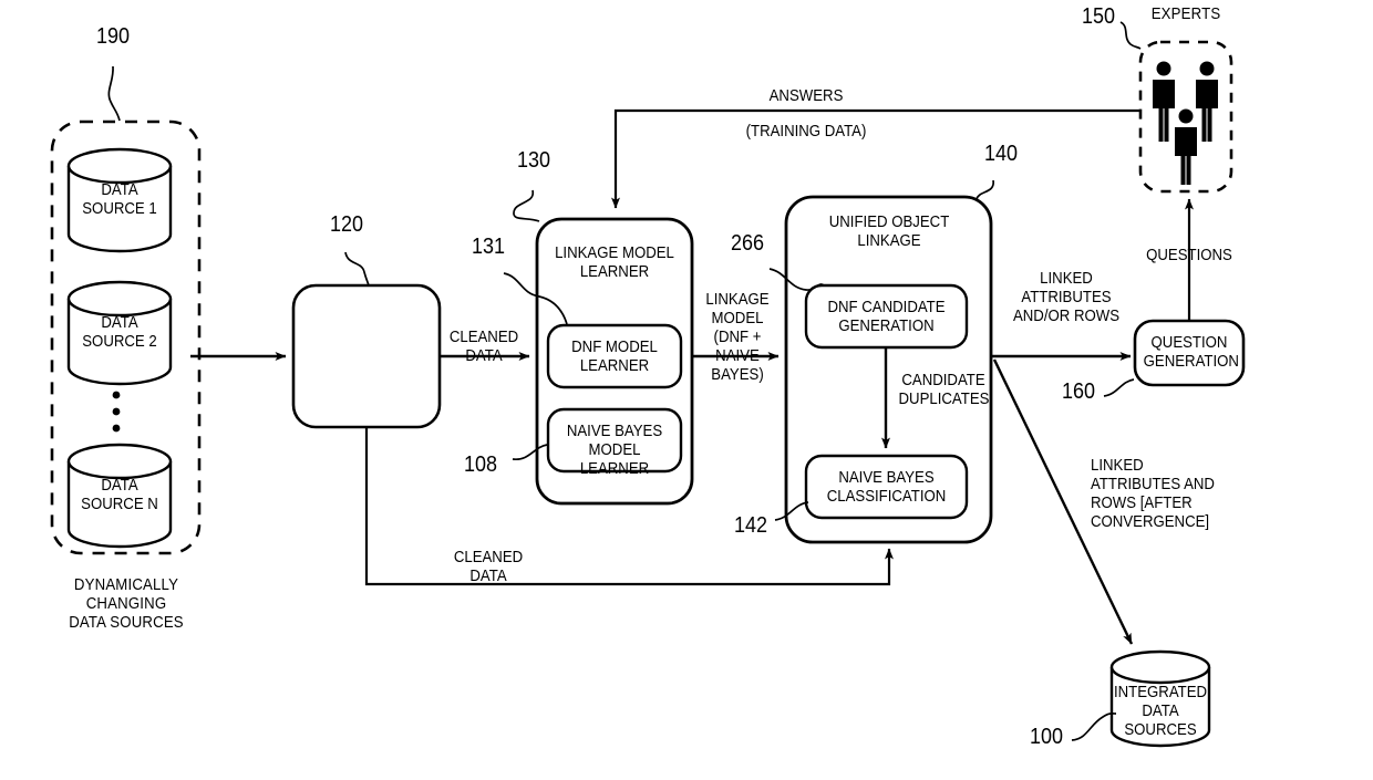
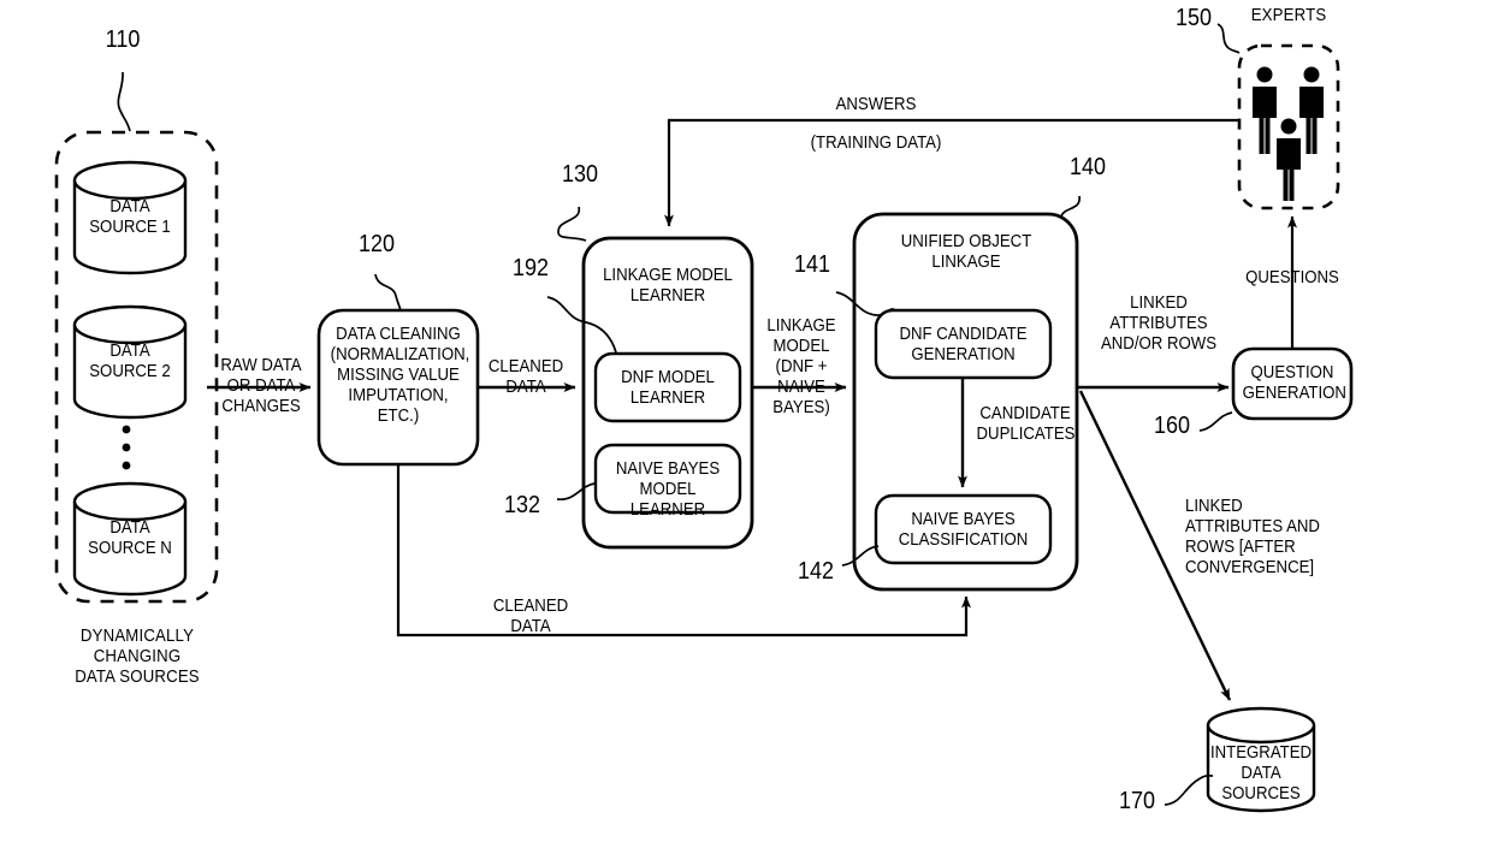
- 190
+ 110
  120
  130
- 131
+ 192
- 108
+ 132
  140
- 266
+ 141
  142
  160
- 100
+ 170
  150
  DATA
  SOURCE 1
  DATA
  SOURCE 2
  DATA
  SOURCE N
  DYNAMICALLY
  CHANGING
  DATA SOURCES
+ DATA CLEANING
+ (NORMALIZATION,
+ MISSING VALUE
+ IMPUTATION, ETC.)
  LINKAGE MODEL
  LEARNER
  DNF MODEL
  LEARNER
  NAIVE BAYES
  MODEL LEARNER
  UNIFIED OBJECT
  LINKAGE
  DNF CANDIDATE
  GENERATION
  NAIVE BAYES
  CLASSIFICATION
  QUESTION
  GENERATION
  INTEGRATED
  DATA SOURCES
  EXPERTS
+ RAW DATA
+ OR DATA
+ CHANGES
  CLEANED
  DATA
  CLEANED
  DATA
  LINKAGE
  MODEL
  (DNF +
  NAIVE
  BAYES)
  CANDIDATE
  DUPLICATES
  LINKED
  ATTRIBUTES
  AND/OR ROWS
  QUESTIONS
  ANSWERS
  (TRAINING DATA)
  LINKED
  ATTRIBUTES AND
  ROWS [AFTER
  CONVERGENCE]
